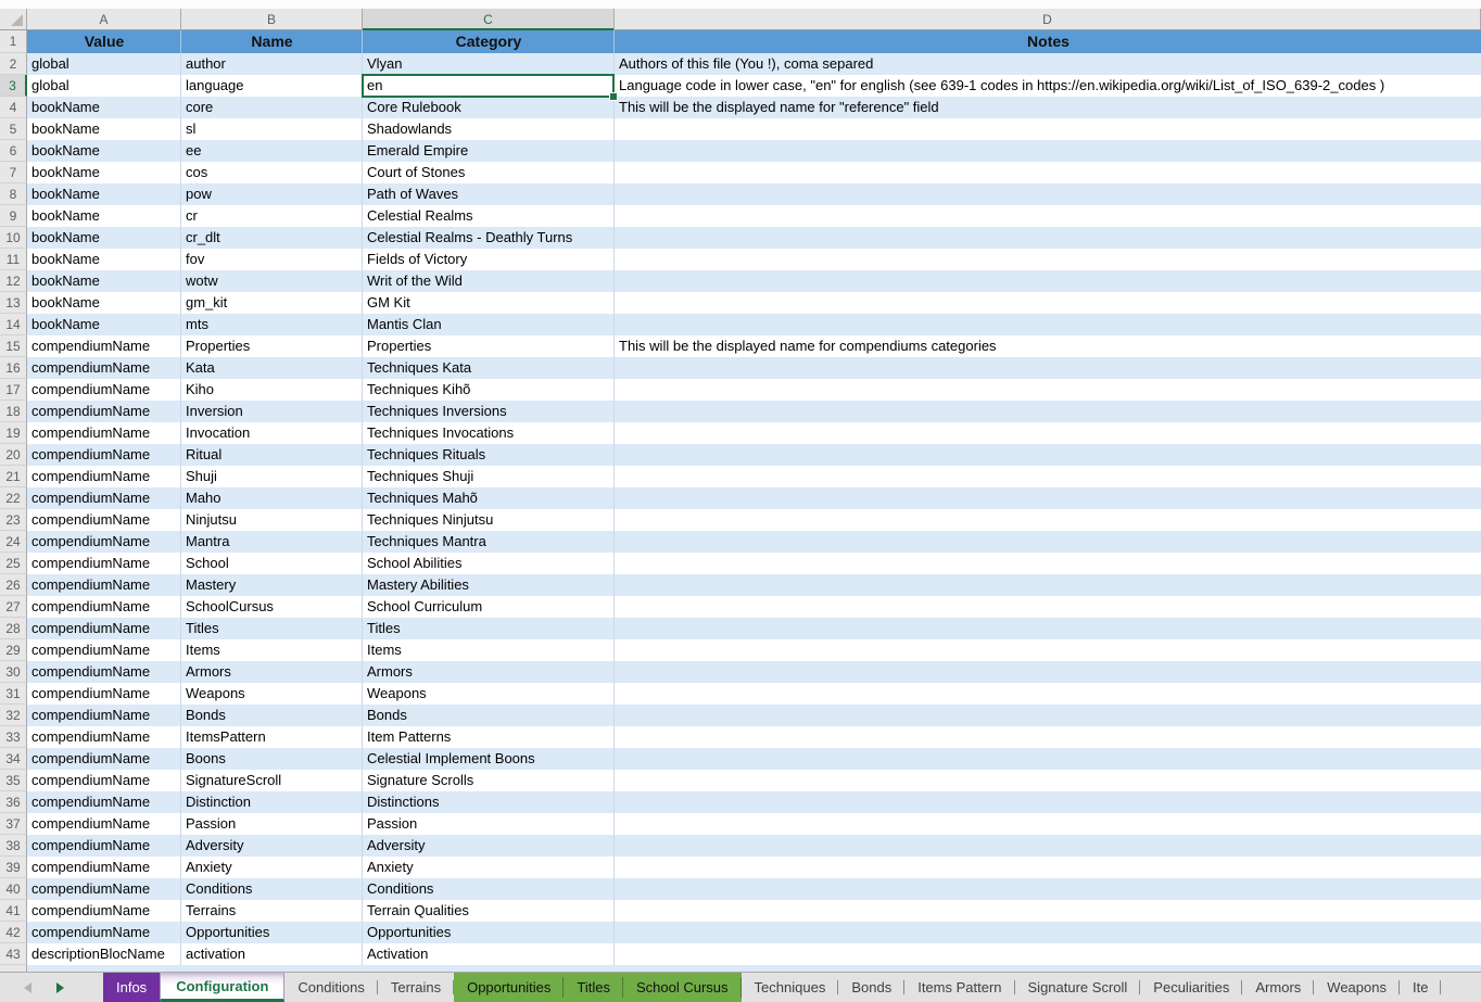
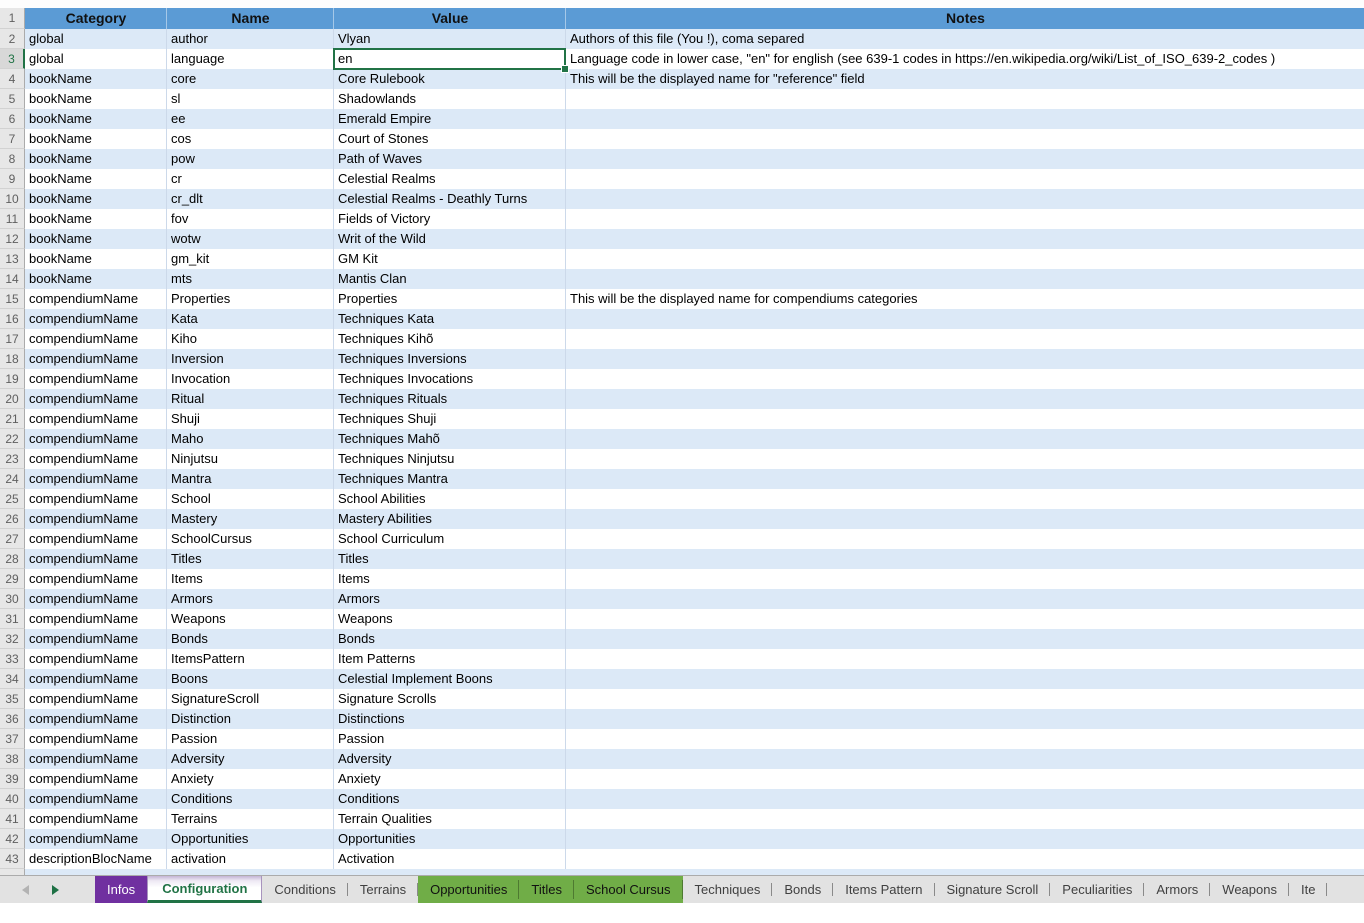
- A
- B
- C
- D
  1
- Value
+ Category
  Name
- Category
+ Value
  Notes
  2
  global
  author
  Vlyan
  Authors of this file (You !), coma separed
  3
  global
  language
  en
  Language code in lower case, "en" for english (see 639-1 codes in https://en.wikipedia.org/wiki/List_of_ISO_639-2_codes )
  4
  bookName
  core
  Core Rulebook
  This will be the displayed name for "reference" field
  5
  bookName
  sl
  Shadowlands
  6
  bookName
  ee
  Emerald Empire
  7
  bookName
  cos
  Court of Stones
  8
  bookName
  pow
  Path of Waves
  9
  bookName
  cr
  Celestial Realms
  10
  bookName
  cr_dlt
  Celestial Realms - Deathly Turns
  11
  bookName
  fov
  Fields of Victory
  12
  bookName
  wotw
  Writ of the Wild
  13
  bookName
  gm_kit
  GM Kit
  14
  bookName
  mts
  Mantis Clan
  15
  compendiumName
  Properties
  Properties
  This will be the displayed name for compendiums categories
  16
  compendiumName
  Kata
  Techniques Kata
  17
  compendiumName
  Kiho
  Techniques Kihõ
  18
  compendiumName
  Inversion
  Techniques Inversions
  19
  compendiumName
  Invocation
  Techniques Invocations
  20
  compendiumName
  Ritual
  Techniques Rituals
  21
  compendiumName
  Shuji
  Techniques Shuji
  22
  compendiumName
  Maho
  Techniques Mahõ
  23
  compendiumName
  Ninjutsu
  Techniques Ninjutsu
  24
  compendiumName
  Mantra
  Techniques Mantra
  25
  compendiumName
  School
  School Abilities
  26
  compendiumName
  Mastery
  Mastery Abilities
  27
  compendiumName
  SchoolCursus
  School Curriculum
  28
  compendiumName
  Titles
  Titles
  29
  compendiumName
  Items
  Items
  30
  compendiumName
  Armors
  Armors
  31
  compendiumName
  Weapons
  Weapons
  32
  compendiumName
  Bonds
  Bonds
  33
  compendiumName
  ItemsPattern
  Item Patterns
  34
  compendiumName
  Boons
  Celestial Implement Boons
  35
  compendiumName
  SignatureScroll
  Signature Scrolls
  36
  compendiumName
  Distinction
  Distinctions
  37
  compendiumName
  Passion
  Passion
  38
  compendiumName
  Adversity
  Adversity
  39
  compendiumName
  Anxiety
  Anxiety
  40
  compendiumName
  Conditions
  Conditions
  41
  compendiumName
  Terrains
  Terrain Qualities
  42
  compendiumName
  Opportunities
  Opportunities
  43
  descriptionBlocName
  activation
  Activation
  Infos
  Configuration
  Conditions
  Terrains
  Opportunities
  Titles
  School Cursus
  Techniques
  Bonds
  Items Pattern
  Signature Scroll
  Peculiarities
  Armors
  Weapons
  Ite
